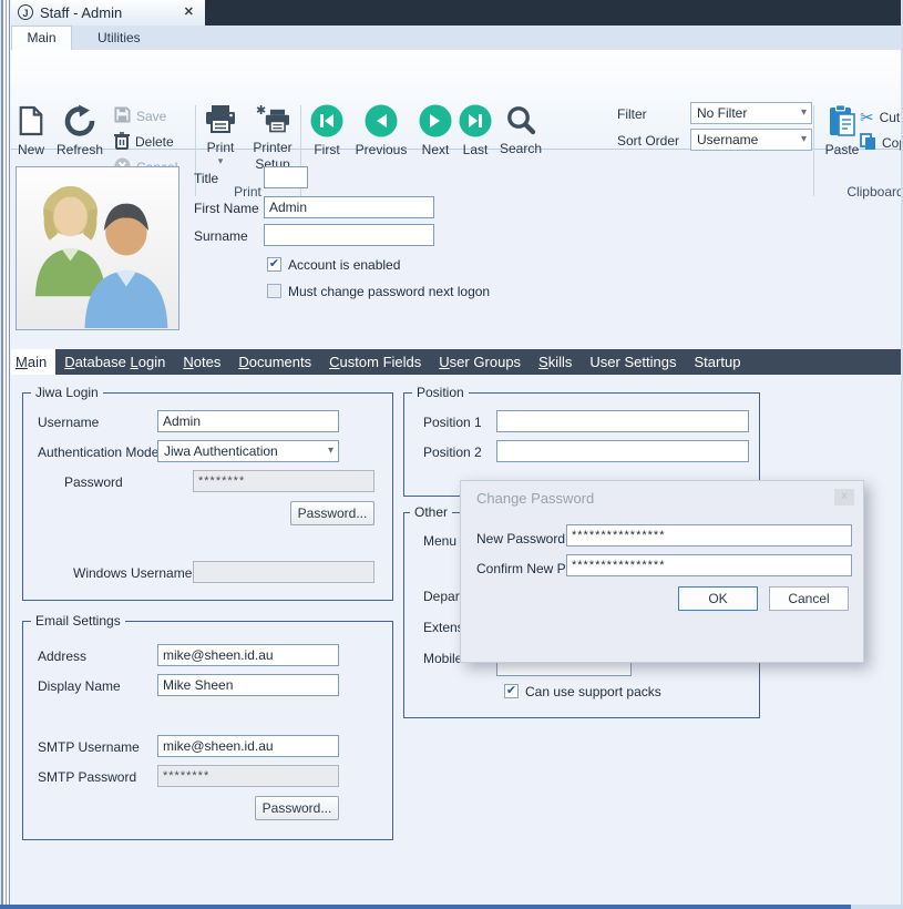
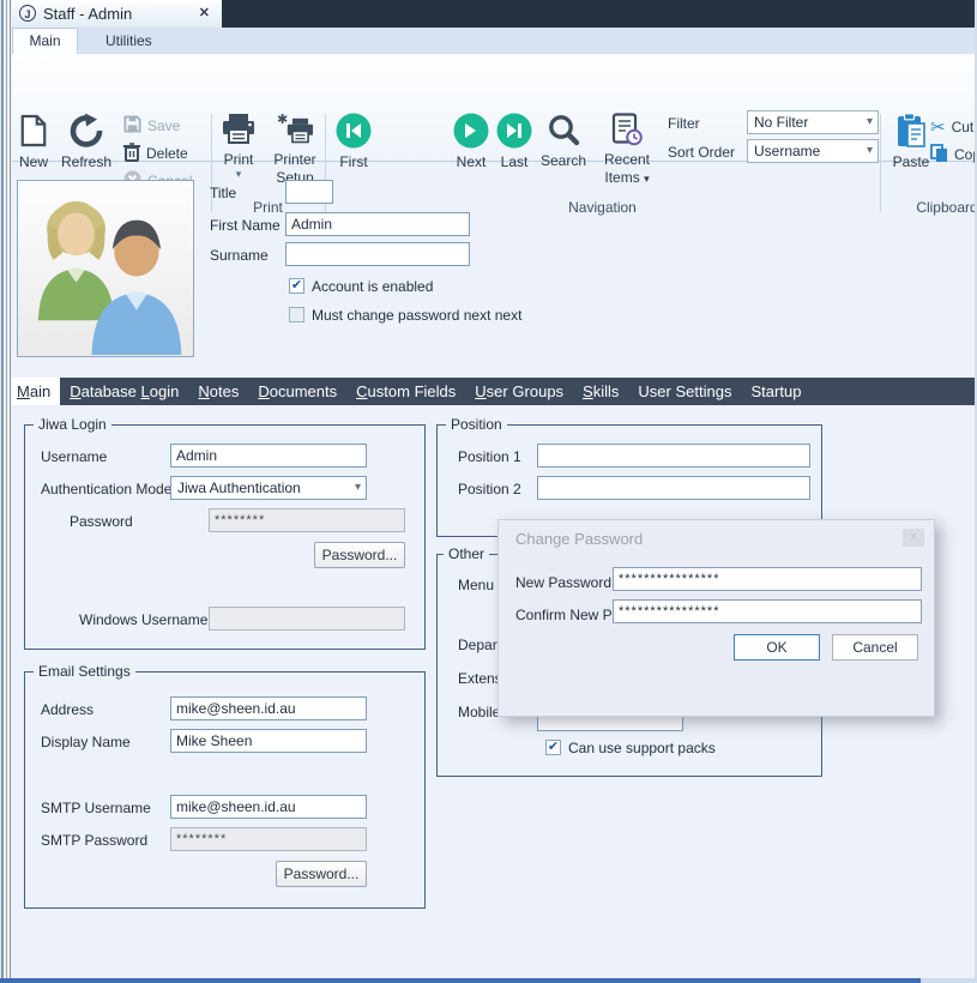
  J
  Staff - Admin
  ✕
  Main
  Utilities
  Print
+ Navigation
  Clipboar
  New
  Refresh
  Save
  Delete
  Print
  ▾
  ✱
  Printer
  Setup
  First
- Previous
  Next
  Last
  Search
+ Recent
+ Items ▾
  Filter
  No Filter
  ▾
  Sort Order
  Username
  ▾
  Paste
  ✂
  Cut
  Title
  First Name
  Admin
  Surname
  ✔
  Account is enabled
- Must change password next logon
+ Must change password next next
  Main
  Database Login
  Notes
  Documents
  Custom Fields
  User Groups
  Skills
  User Settings
  Startup
  Jiwa Login
  Username
  Admin
  Authentication Mode
  Jiwa Authentication
  ▾
  Password
  ********
  Password...
  Windows Username
  Position
  Position 1
  Position 2
  Other
  Menu
  Mobil
  ✔
  Can use support packs
  Email Settings
  Address
  mike@sheen.id.au
  Display Name
  Mike Sheen
  SMTP Username
  mike@sheen.id.au
  SMTP Password
  ********
  Password...
  Change Password
  New Password
  ****************
  ****************
  OK
  Cancel
